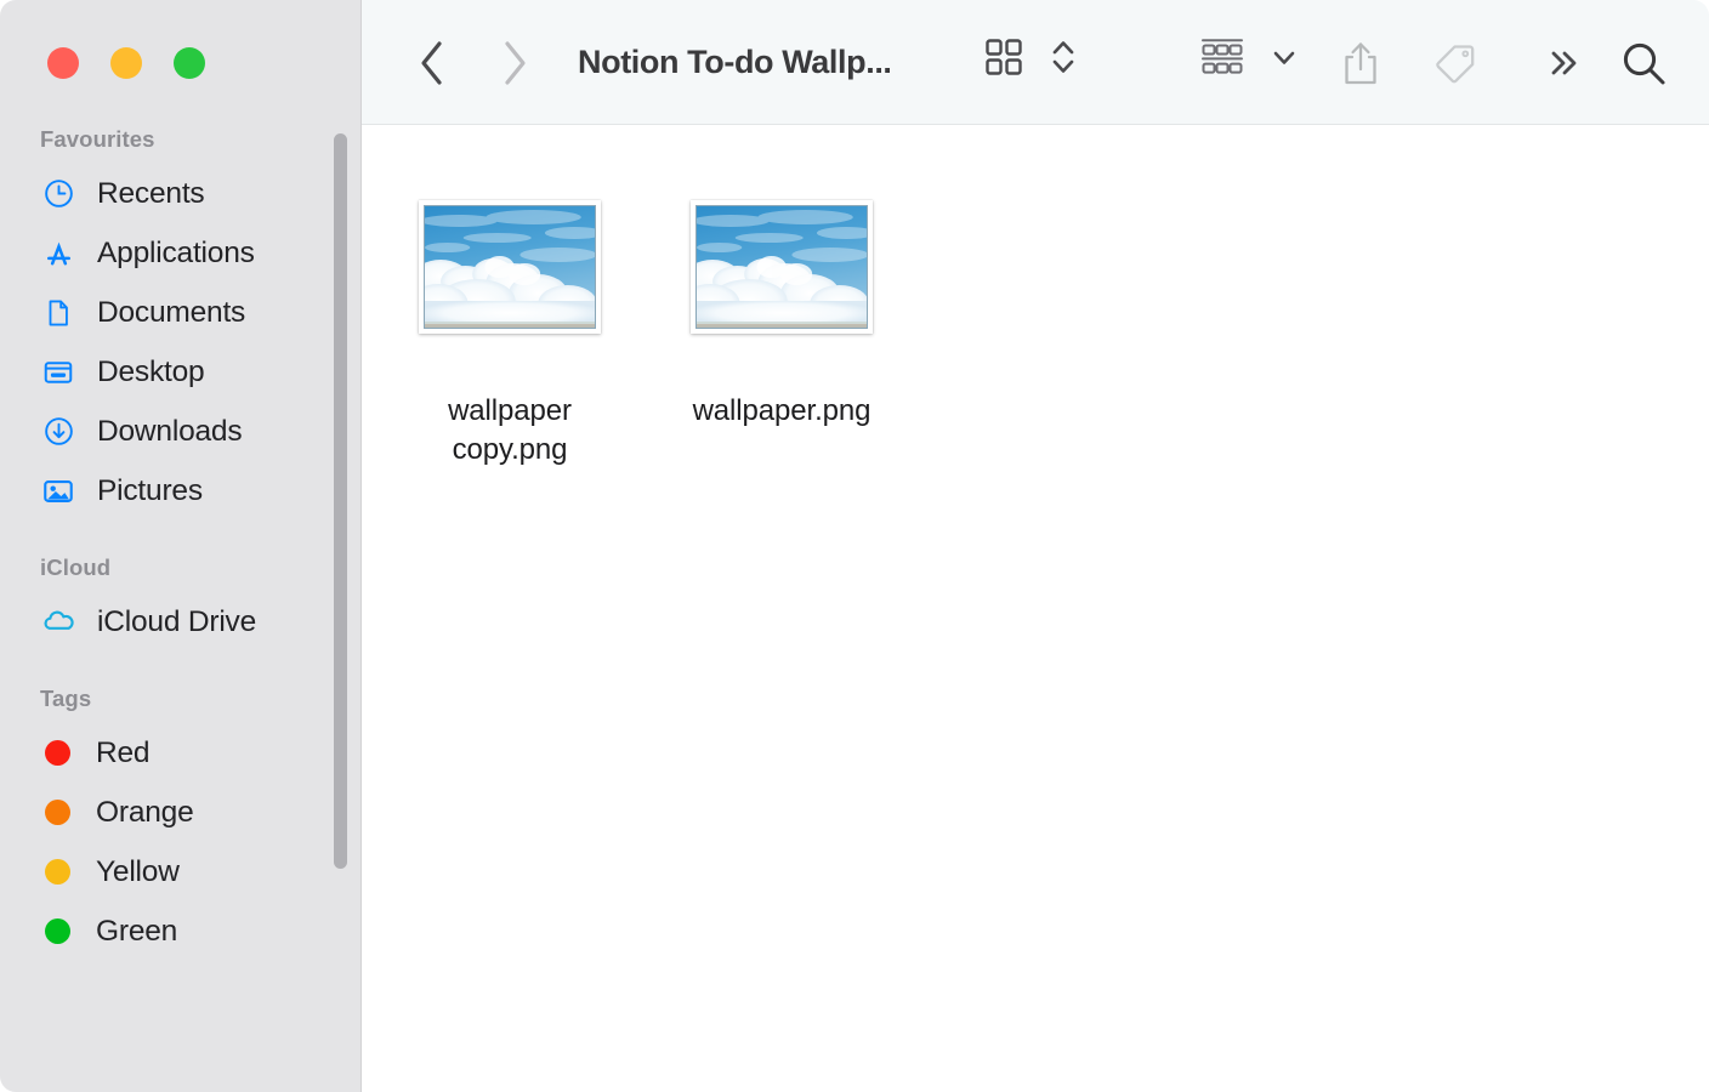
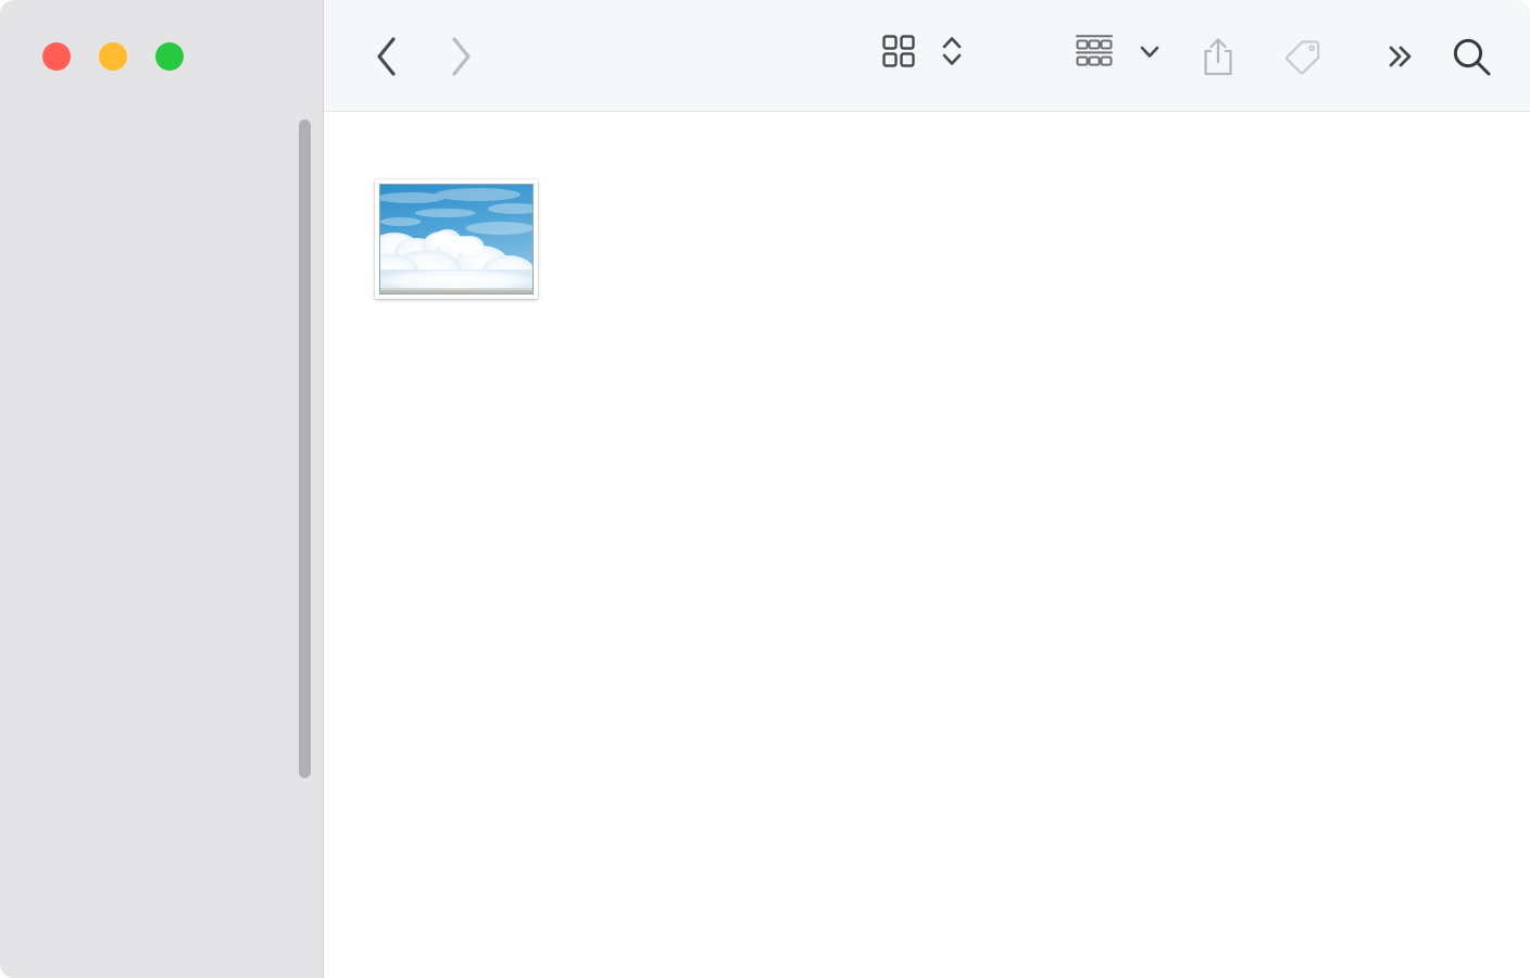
- Favourites
- Recents
- Applications
- Documents
- Desktop
- Downloads
- Pictures
- iCloud
- iCloud Drive
- Tags
- Red
- Orange
- Yellow
- Green
- Notion To-do Wallp...
- wallpaper copy.png
- wallpaper.png
